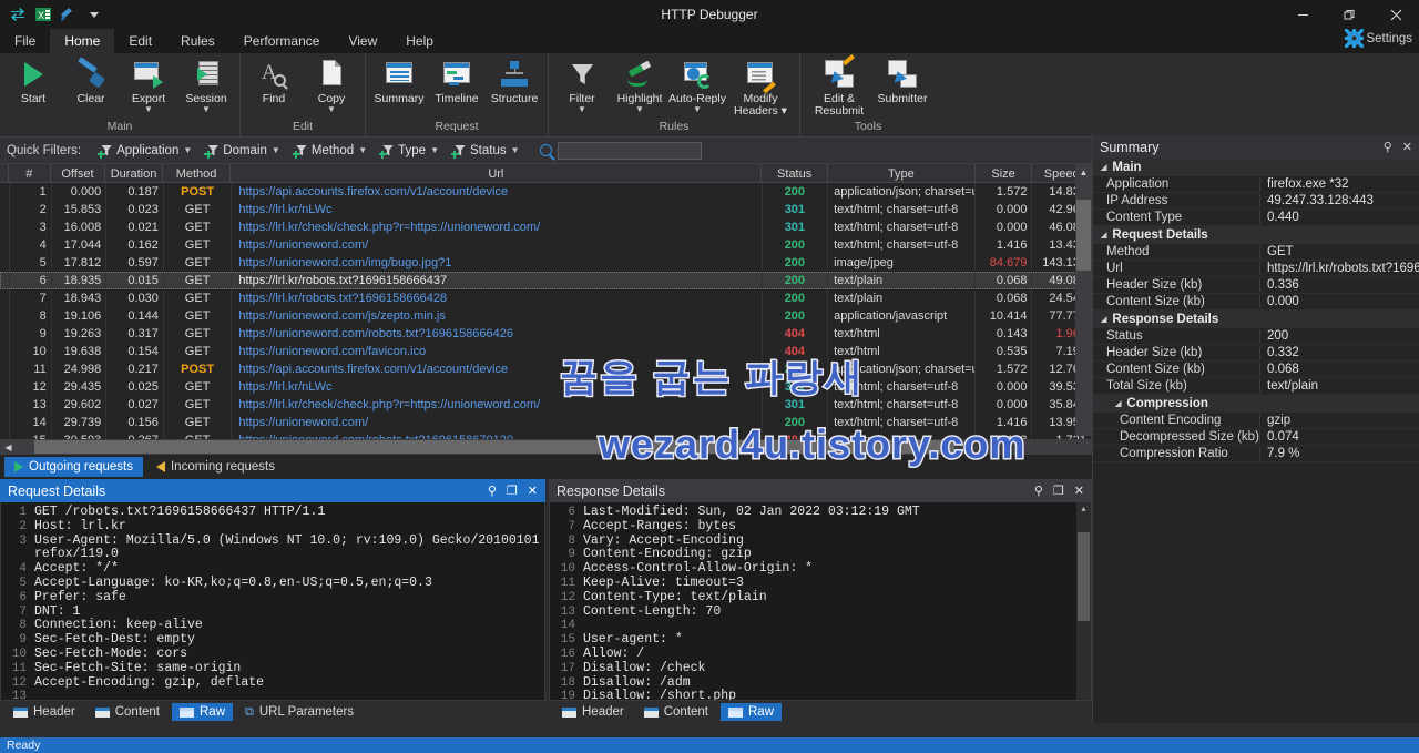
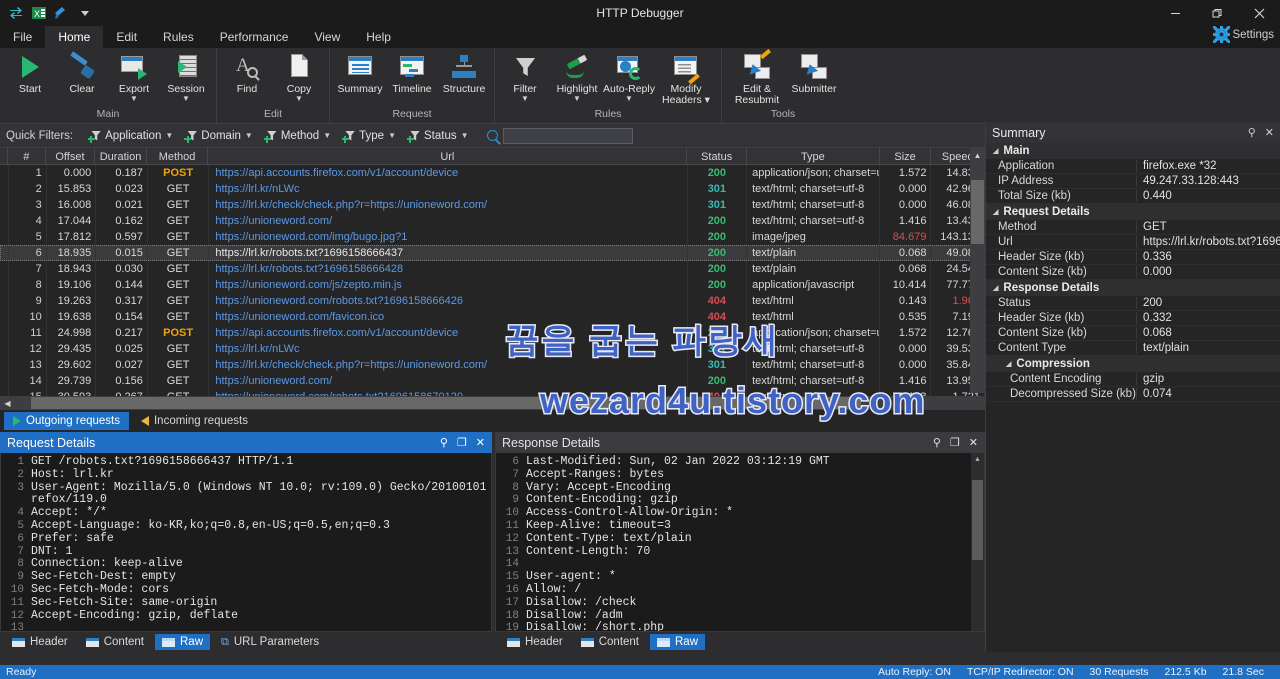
  X
  HTTP Debugger
  File
  Home
  Edit
  Rules
  Performance
  View
  Help
  Start
  Clear
  Export
  ▼
  Session
  ▼
  Main
  A
  Find
  Copy
  ▼
  Edit
  Summary
  Timeline
  Structure
  Request
  Filter
  ▼
  Highlight
  ▼
  Auto-Reply
  ▼
  Modify
  Headers ▾
  Rules
  Edit &
  Resubmit
  Submitter
  Tools
  Quick Filters:
  Application
  ▼
  Domain
  ▼
  Method
  ▼
  Type
  ▼
  Status
  ▼
  #
  Offset
  Duration
  Method
  Url
  Status
  Type
  Size
  Spee
  1
  0.000
  0.187
  POST
  https://api.accounts.firefox.com/v1/account/device
  200
  application/json; charset=u
  1.572
  2
  15.853
  0.023
  GET
  https://lrl.kr/nLWc
  301
  text/html; charset=utf-8
  0.000
  3
  16.008
  0.021
  GET
  https://lrl.kr/check/check.php?r=https://unioneword.com/
  301
  text/html; charset=utf-8
  0.000
  4
  17.044
  0.162
  GET
  https://unioneword.com/
  200
  text/html; charset=utf-8
  1.416
  5
  17.812
  0.597
  GET
  https://unioneword.com/img/bugo.jpg?1
  200
  image/jpeg
  84.679
  143.1
  6
  18.935
  0.015
  GET
  https://lrl.kr/robots.txt?1696158666437
  200
  text/plain
  0.068
  7
  18.943
  0.030
  GET
  https://lrl.kr/robots.txt?1696158666428
  200
  text/plain
  0.068
  8
  19.106
  0.144
  GET
  https://unioneword.com/js/zepto.min.js
  200
  application/javascript
  10.414
  9
  19.263
  0.317
  GET
  https://unioneword.com/robots.txt?1696158666426
  404
  text/html
  0.143
  10
  19.638
  0.154
  GET
  https://unioneword.com/favicon.ico
  404
  text/html
  0.535
  11
  24.998
  0.217
  POST
  https://api.accounts.firefox.com/v1/account/device
  200
  application/json; charset=u
  1.572
  12
  29.435
  0.025
  GET
  https://lrl.kr/nLWc
  301
  text/html; charset=utf-8
  0.000
  13
  29.602
  0.027
  GET
  https://lrl.kr/check/check.php?r=https://unioneword.com/
  301
  text/html; charset=utf-8
  0.000
  14
  29.739
  0.156
  GET
  https://unioneword.com/
  200
  text/html; charset=utf-8
  1.416
  ▲
  ◀
  Summary
  ⚲
  ✕
  Main
  Application
  firefox.exe *32
  IP Address
  49.247.33.128:443
- Content Type
+ Total Size (kb)
  0.440
  Request Details
  Method
  GET
  Url
  https://lrl.kr/robots.txt?1696
  Header Size (kb)
  0.336
  Content Size (kb)
  0.000
  Response Details
  Status
  200
  Header Size (kb)
  0.332
  Content Size (kb)
  0.068
- Total Size (kb)
+ Content Type
  text/plain
  Compression
  Content Encoding
  gzip
  Decompressed Size (kb)
  0.074
- Compression Ratio
- 7.9 %
  Outgoing requests
  Incoming requests
  Request Details
  ⚲
  ❐
  ✕
  1
  GET /robots.txt?1696158666437 HTTP/1.1
  2
  Host: lrl.kr
  3
  User-Agent: Mozilla/5.0 (Windows NT 10.0; rv:109.0) Gecko/20100101
  refox/119.0
  4
  Accept: */*
  5
  Accept-Language: ko-KR,ko;q=0.8,en-US;q=0.5,en;q=0.3
  6
  Prefer: safe
  7
  DNT: 1
  8
  Connection: keep-alive
  9
  Sec-Fetch-Dest: empty
  10
  Sec-Fetch-Mode: cors
  11
  Sec-Fetch-Site: same-origin
  12
  Accept-Encoding: gzip, deflate
  13
  Header
  Content
  Raw
  ⧉
  URL Parameters
  Response Details
  ⚲
  ❐
  ✕
  6
  Last-Modified: Sun, 02 Jan 2022 03:12:19 GMT
  7
  Accept-Ranges: bytes
  8
  Vary: Accept-Encoding
  9
  Content-Encoding: gzip
  10
  Access-Control-Allow-Origin: *
  11
  Keep-Alive: timeout=3
  12
  Content-Type: text/plain
  13
  Content-Length: 70
  14
  15
  User-agent: *
  16
  Allow: /
  17
  Disallow: /check
  18
  Disallow: /adm
  19
  Disallow: /short.php
  ▲
  Header
  Content
  Raw
  꿈을 굽는 파랑새
  wezard4u.tistory.com
  Ready
+ Auto Reply: ON
+ TCP/IP Redirector: ON
+ 30 Requests
+ 212.5 Kb
+ 21.8 Sec
  Settings
